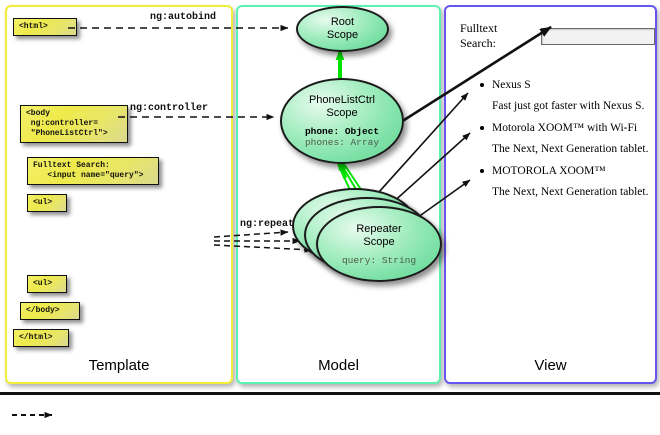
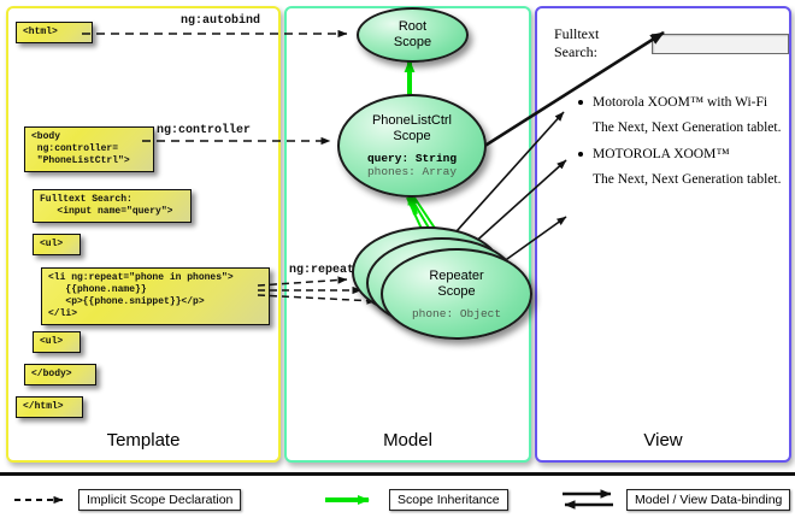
  Template
  <html>
  <body
  ng:controller=
  "PhoneListCtrl">
  Fulltext Search:
  <input name="query">
  <ul>
+ <li ng:repeat="phone in phones">
+ {{phone.name}}
+ <p>{{phone.snippet}}</p>
+ </li>
  <ul>
  </body>
  </html>
  Model
  Repeater
  Scope
- query: String
+ phone: Object
  PhoneListCtrl
  Scope
- phone: Object
+ query: String
  phones: Array
  Root
  Scope
  View
  Fulltext Search:
- Nexus S
- Fast just got faster with Nexus S.
  Motorola XOOM™ with Wi-Fi
  The Next, Next Generation tablet.
  MOTOROLA XOOM™
  The Next, Next Generation tablet.
  ng:autobind
  ng:controller
  ng:repeat
+ Implicit Scope Declaration
+ Scope Inheritance
+ Model / View Data-binding
